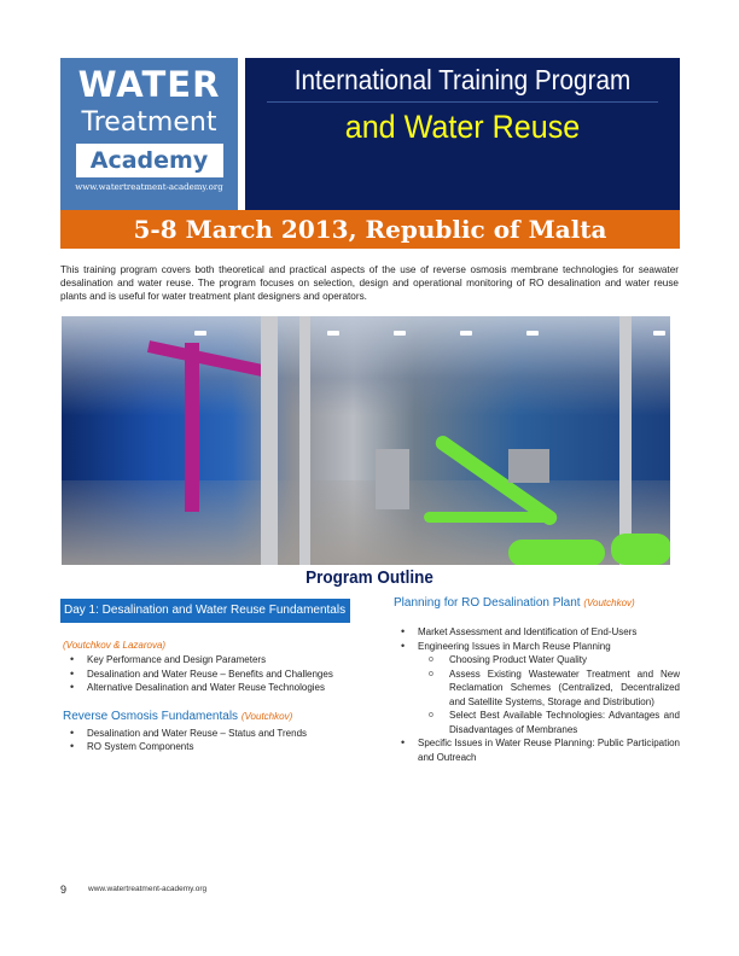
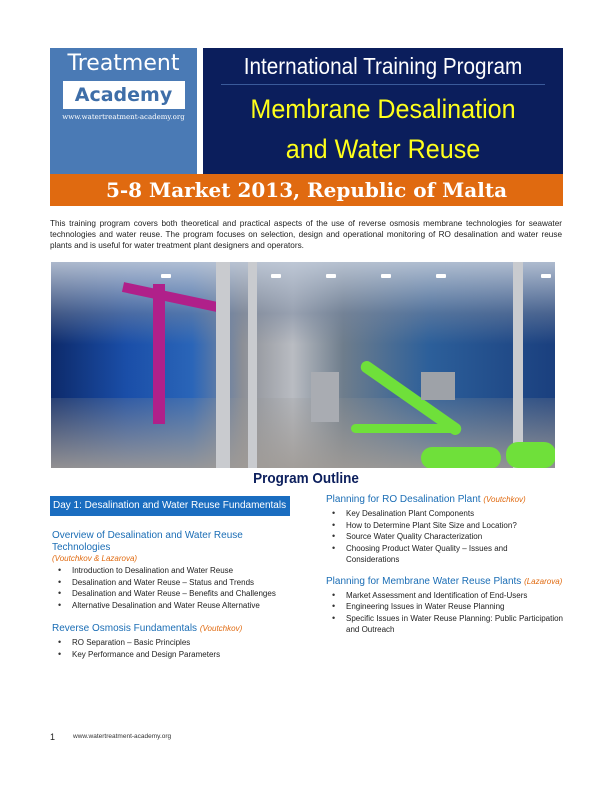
- WATER
  Treatment
  Academy
  www.watertreatment-academy.org
  International Training Program
+ Membrane Desalination
  and Water Reuse
- 5-8 March 2013, Republic of Malta
+ 5-8 Market 2013, Republic of Malta
- This training program covers both theoretical and practical aspects of the use of reverse osmosis membrane technologies for seawater desalination and water reuse. The program focuses on selection, design and operational monitoring of RO desalination and water reuse plants and is useful for water treatment plant designers and operators.
+ This training program covers both theoretical and practical aspects of the use of reverse osmosis membrane technologies for seawater technologies and water reuse. The program focuses on selection, design and operational monitoring of RO desalination and water reuse plants and is useful for water treatment plant designers and operators.
  Program Outline
  Day 1: Desalination and Water Reuse Fundamentals
+ Overview of Desalination and Water Reuse Technologies
  (Voutchkov & Lazarova)
+ Introduction to Desalination and Water Reuse
- Key Performance and Design Parameters
+ Desalination and Water Reuse – Status and Trends
  Desalination and Water Reuse – Benefits and Challenges
- Alternative Desalination and Water Reuse Technologies
+ Alternative Desalination and Water Reuse Alternative
  Reverse Osmosis Fundamentals (Voutchkov)
+ RO Separation – Basic Principles
- Desalination and Water Reuse – Status and Trends
+ Key Performance and Design Parameters
- RO System Components
  Planning for RO Desalination Plant (Voutchkov)
+ Key Desalination Plant Components
+ How to Determine Plant Site Size and Location?
+ Source Water Quality Characterization
+ Choosing Product Water Quality – Issues and Considerations
+ Planning for Membrane Water Reuse Plants (Lazarova)
  Market Assessment and Identification of End-Users
- Engineering Issues in March Reuse Planning
+ Engineering Issues in Water Reuse Planning
- Choosing Product Water Quality
- Assess Existing Wastewater Treatment and New Reclamation Schemes (Centralized, Decentralized and Satellite Systems, Storage and Distribution)
- Select Best Available Technologies: Advantages and Disadvantages of Membranes
  Specific Issues in Water Reuse Planning: Public Participation and Outreach
- 9
+ 1
